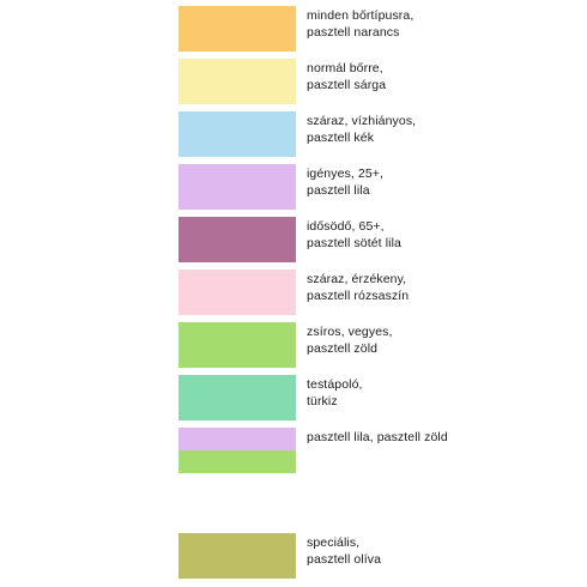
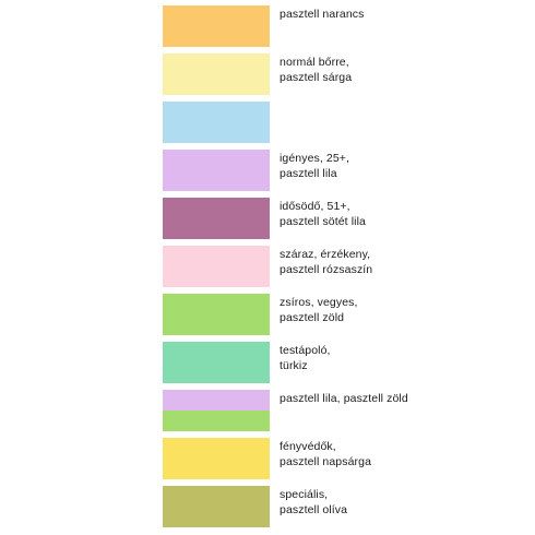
- minden bőrtípusra,
  pasztell narancs
  normál bőrre,
  pasztell sárga
- száraz, vízhiányos,
- pasztell kék
  igényes, 25+,
  pasztell lila
- idősödő, 65+,
+ idősödő, 51+,
  pasztell sötét lila
  száraz, érzékeny,
  pasztell rózsaszín
  zsíros, vegyes,
  pasztell zöld
  testápoló,
  türkiz
  pasztell lila, pasztell zöld
+ fényvédők,
+ pasztell napsárga
  speciális,
  pasztell olíva
